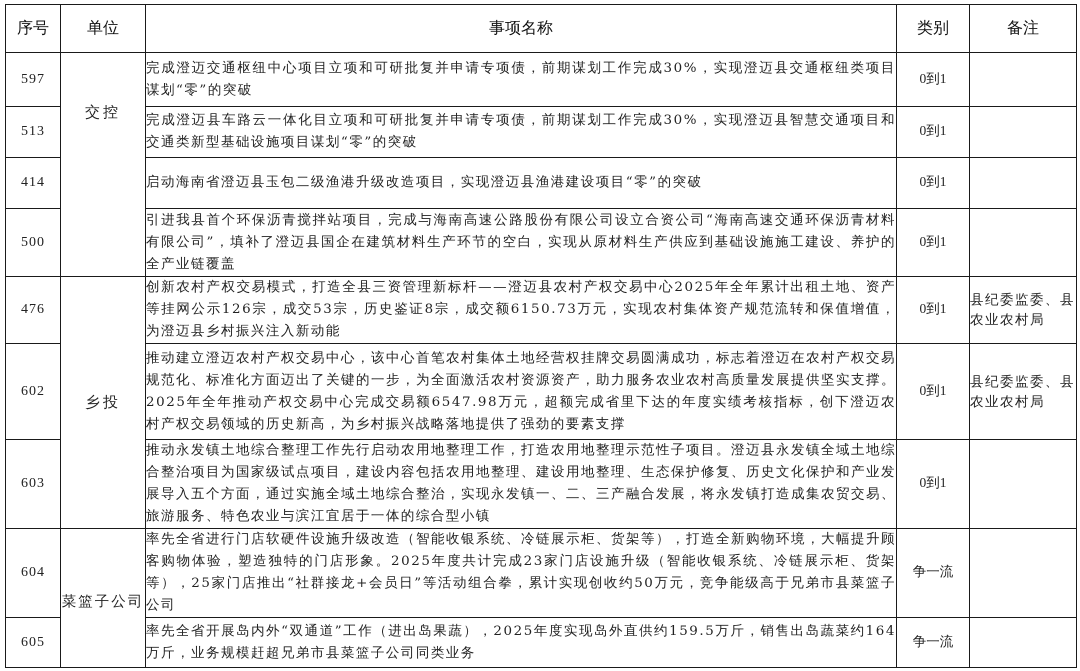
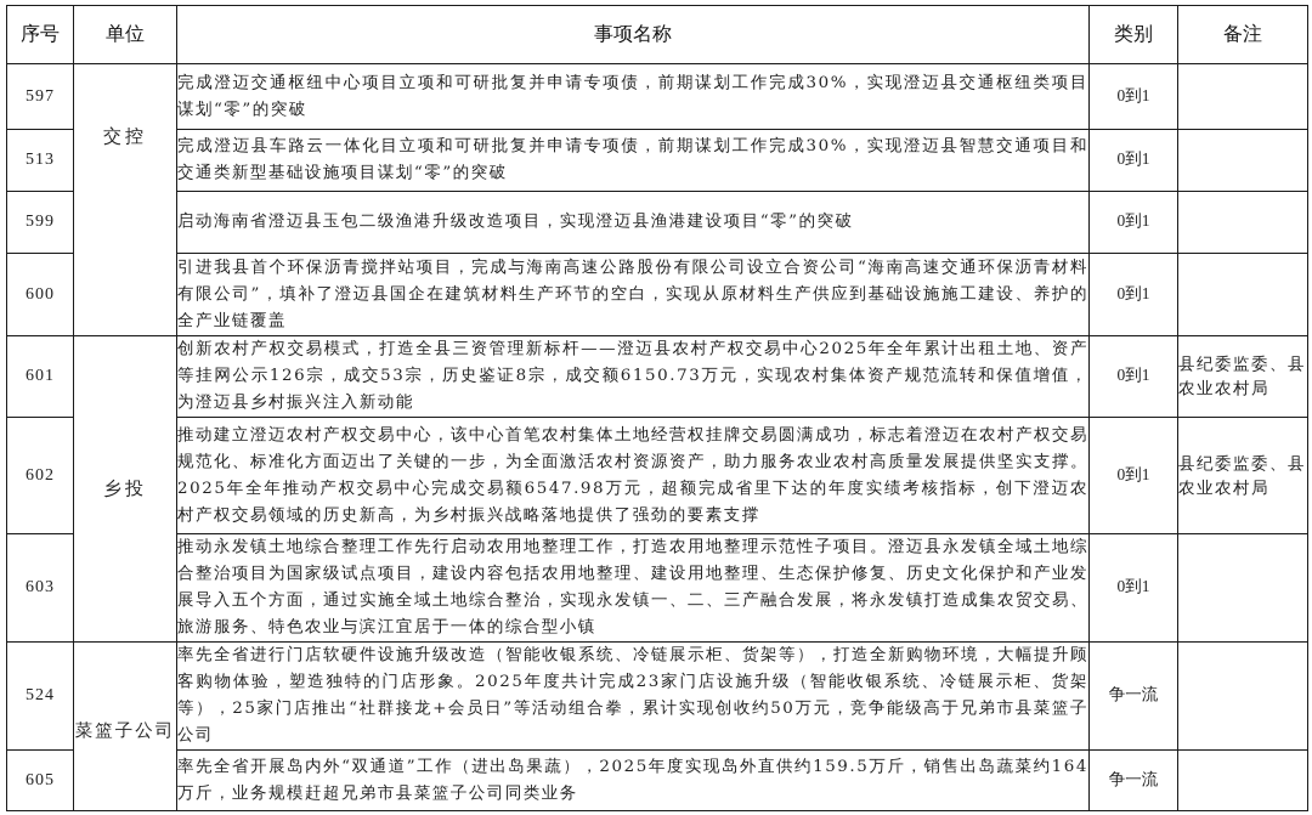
  序号	单位	事项名称	类别	备注
  597	交控	完成澄迈交通枢纽中心项目立项和可研批复并申请专项债，前期谋划工作完成30%，实现澄迈县交通枢纽类项目谋划“零”的突破	0到1
  513	完成澄迈县车路云一体化目立项和可研批复并申请专项债，前期谋划工作完成30%，实现澄迈县智慧交通项目和交通类新型基础设施项目谋划“零”的突破	0到1
- 414	启动海南省澄迈县玉包二级渔港升级改造项目，实现澄迈县渔港建设项目“零”的突破	0到1
+ 599	启动海南省澄迈县玉包二级渔港升级改造项目，实现澄迈县渔港建设项目“零”的突破	0到1
- 500	引进我县首个环保沥青搅拌站项目，完成与海南高速公路股份有限公司设立合资公司“海南高速交通环保沥青材料有限公司”，填补了澄迈县国企在建筑材料生产环节的空白，实现从原材料生产供应到基础设施施工建设、养护的全产业链覆盖	0到1
+ 600	引进我县首个环保沥青搅拌站项目，完成与海南高速公路股份有限公司设立合资公司“海南高速交通环保沥青材料有限公司”，填补了澄迈县国企在建筑材料生产环节的空白，实现从原材料生产供应到基础设施施工建设、养护的全产业链覆盖	0到1
- 476	乡投	创新农村产权交易模式，打造全县三资管理新标杆——澄迈县农村产权交易中心2025年全年累计出租土地、资产等挂网公示126宗，成交53宗，历史鉴证8宗，成交额6150.73万元，实现农村集体资产规范流转和保值增值，为澄迈县乡村振兴注入新动能	0到1	县纪委监委、县农业农村局
+ 601	乡投	创新农村产权交易模式，打造全县三资管理新标杆——澄迈县农村产权交易中心2025年全年累计出租土地、资产等挂网公示126宗，成交53宗，历史鉴证8宗，成交额6150.73万元，实现农村集体资产规范流转和保值增值，为澄迈县乡村振兴注入新动能	0到1	县纪委监委、县农业农村局
  602	推动建立澄迈农村产权交易中心，该中心首笔农村集体土地经营权挂牌交易圆满成功，标志着澄迈在农村产权交易规范化、标准化方面迈出了关键的一步，为全面激活农村资源资产，助力服务农业农村高质量发展提供坚实支撑。2025年全年推动产权交易中心完成交易额6547.98万元，超额完成省里下达的年度实绩考核指标，创下澄迈农村产权交易领域的历史新高，为乡村振兴战略落地提供了强劲的要素支撑	0到1	县纪委监委、县农业农村局
  603	推动永发镇土地综合整理工作先行启动农用地整理工作，打造农用地整理示范性子项目。澄迈县永发镇全域土地综合整治项目为国家级试点项目，建设内容包括农用地整理、建设用地整理、生态保护修复、历史文化保护和产业发展导入五个方面，通过实施全域土地综合整治，实现永发镇一、二、三产融合发展，将永发镇打造成集农贸交易、旅游服务、特色农业与滨江宜居于一体的综合型小镇	0到1
- 604	菜篮子公司	率先全省进行门店软硬件设施升级改造（智能收银系统、冷链展示柜、货架等），打造全新购物环境，大幅提升顾客购物体验，塑造独特的门店形象。2025年度共计完成23家门店设施升级（智能收银系统、冷链展示柜、货架等），25家门店推出“社群接龙+会员日”等活动组合拳，累计实现创收约50万元，竞争能级高于兄弟市县菜篮子公司	争一流
+ 524	菜篮子公司	率先全省进行门店软硬件设施升级改造（智能收银系统、冷链展示柜、货架等），打造全新购物环境，大幅提升顾客购物体验，塑造独特的门店形象。2025年度共计完成23家门店设施升级（智能收银系统、冷链展示柜、货架等），25家门店推出“社群接龙+会员日”等活动组合拳，累计实现创收约50万元，竞争能级高于兄弟市县菜篮子公司	争一流
  605	率先全省开展岛内外“双通道”工作（进出岛果蔬），2025年度实现岛外直供约159.5万斤，销售出岛蔬菜约164万斤，业务规模赶超兄弟市县菜篮子公司同类业务	争一流
